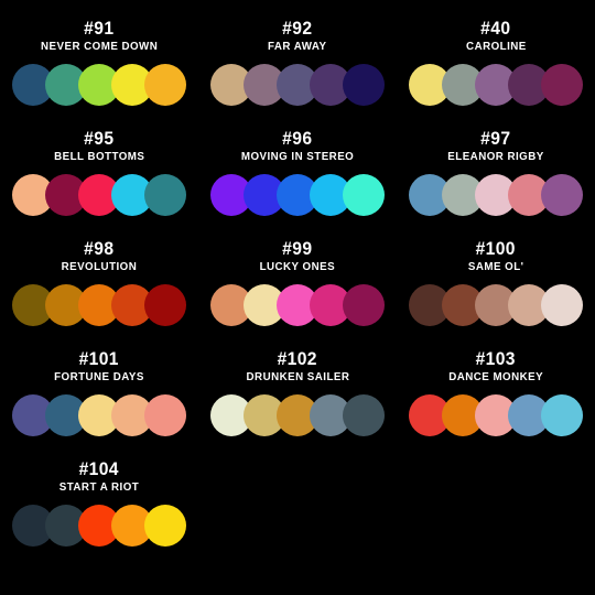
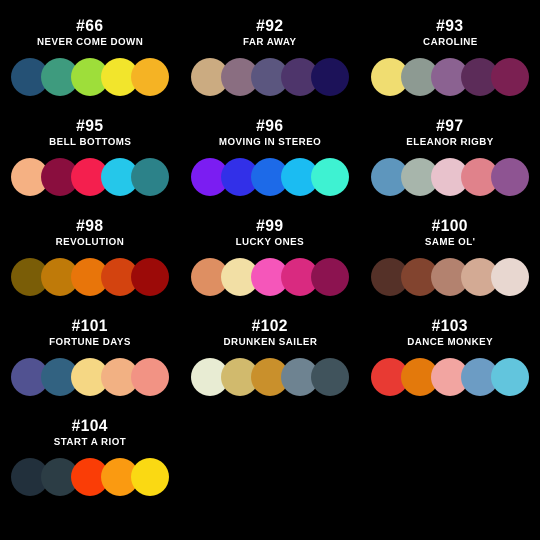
- #91
+ #66
  NEVER COME DOWN
  #92
  FAR AWAY
- #40
+ #93
  CAROLINE
  #95
  BELL BOTTOMS
  #96
  MOVING IN STEREO
  #97
  ELEANOR RIGBY
  #98
  REVOLUTION
  #99
  LUCKY ONES
  #100
  SAME OL'
  #101
  FORTUNE DAYS
  #102
  DRUNKEN SAILER
  #103
  DANCE MONKEY
  #104
  START A RIOT
